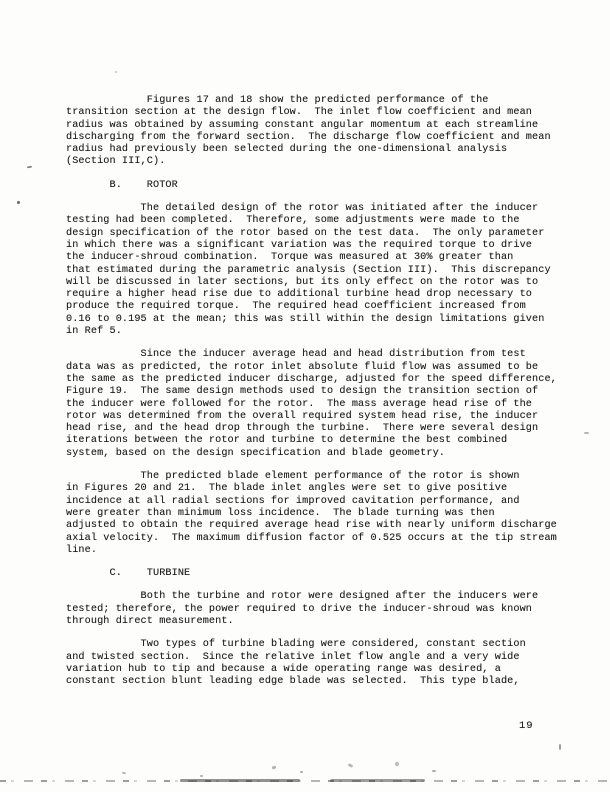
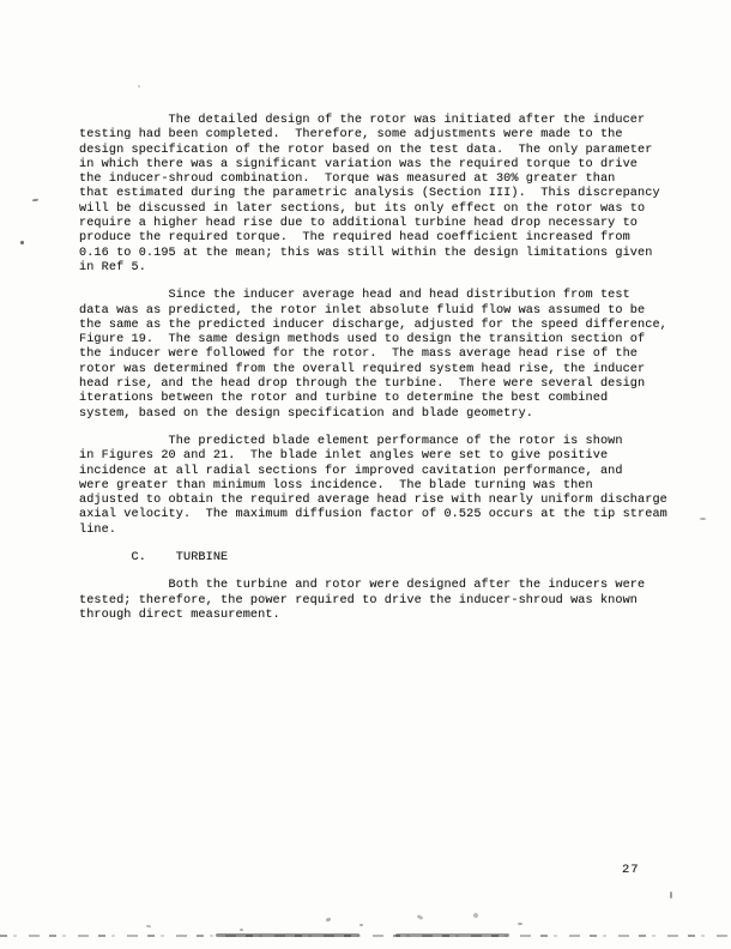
- Figures 17 and 18 show the predicted performance of the
- transition section at the design flow. The inlet flow coefficient and mean
- radius was obtained by assuming constant angular momentum at each streamline
- discharging from the forward section. The discharge flow coefficient and mean
- radius had previously been selected during the one-dimensional analysis
- (Section III,C).
- B. ROTOR
  The detailed design of the rotor was initiated after the inducer
  testing had been completed. Therefore, some adjustments were made to the
  design specification of the rotor based on the test data. The only parameter
  in which there was a significant variation was the required torque to drive
  the inducer-shroud combination. Torque was measured at 30% greater than
  that estimated during the parametric analysis (Section III). This discrepancy
  will be discussed in later sections, but its only effect on the rotor was to
  require a higher head rise due to additional turbine head drop necessary to
  produce the required torque. The required head coefficient increased from
  0.16 to 0.195 at the mean; this was still within the design limitations given
  in Ref 5.
  Since the inducer average head and head distribution from test
  data was as predicted, the rotor inlet absolute fluid flow was assumed to be
  the same as the predicted inducer discharge, adjusted for the speed difference,
  Figure 19. The same design methods used to design the transition section of
  the inducer were followed for the rotor. The mass average head rise of the
  rotor was determined from the overall required system head rise, the inducer
  head rise, and the head drop through the turbine. There were several design
  iterations between the rotor and turbine to determine the best combined
  system, based on the design specification and blade geometry.
  The predicted blade element performance of the rotor is shown
  in Figures 20 and 21. The blade inlet angles were set to give positive
  incidence at all radial sections for improved cavitation performance, and
  were greater than minimum loss incidence. The blade turning was then
  adjusted to obtain the required average head rise with nearly uniform discharge
  axial velocity. The maximum diffusion factor of 0.525 occurs at the tip stream
  line.
  C. TURBINE
  Both the turbine and rotor were designed after the inducers were
  tested; therefore, the power required to drive the inducer-shroud was known
  through direct measurement.
- Two types of turbine blading were considered, constant section
- and twisted section. Since the relative inlet flow angle and a very wide
- variation hub to tip and because a wide operating range was desired, a
- constant section blunt leading edge blade was selected. This type blade,
- 19
+ 27
